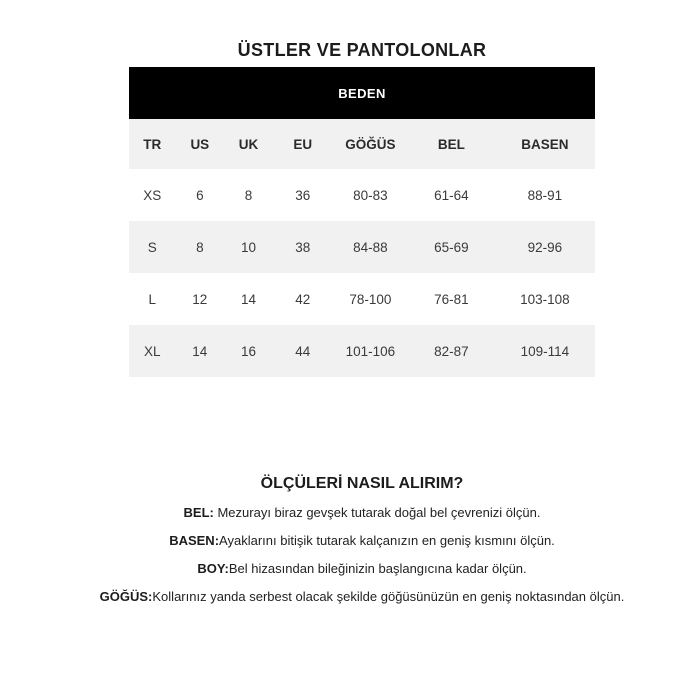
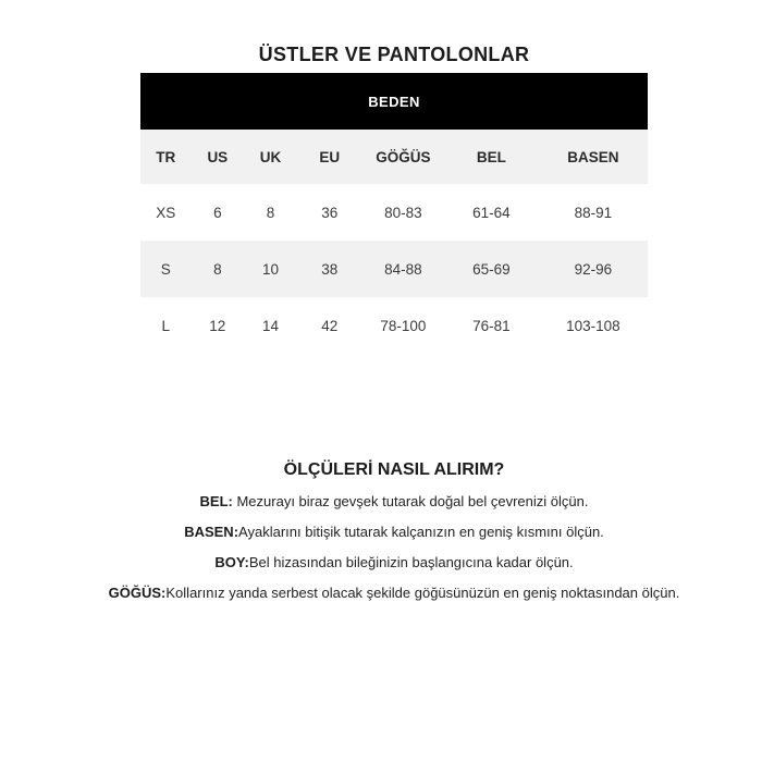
  ÜSTLER VE PANTOLONLAR
  BEDEN
  TR	US	UK	EU	GÖĞÜS	BEL	BASEN
  XS	6	8	36	80-83	61-64	88-91
  S	8	10	38	84-88	65-69	92-96
  L	12	14	42	78-100	76-81	103-108
- XL	14	16	44	101-106	82-87	109-114
  ÖLÇÜLERİ NASIL ALIRIM?
  BEL: Mezurayı biraz gevşek tutarak doğal bel çevrenizi ölçün.
  BASEN:Ayaklarını bitişik tutarak kalçanızın en geniş kısmını ölçün.
  BOY:Bel hizasından bileğinizin başlangıcına kadar ölçün.
  GÖĞÜS:Kollarınız yanda serbest olacak şekilde göğüsünüzün en geniş noktasından ölçün.
